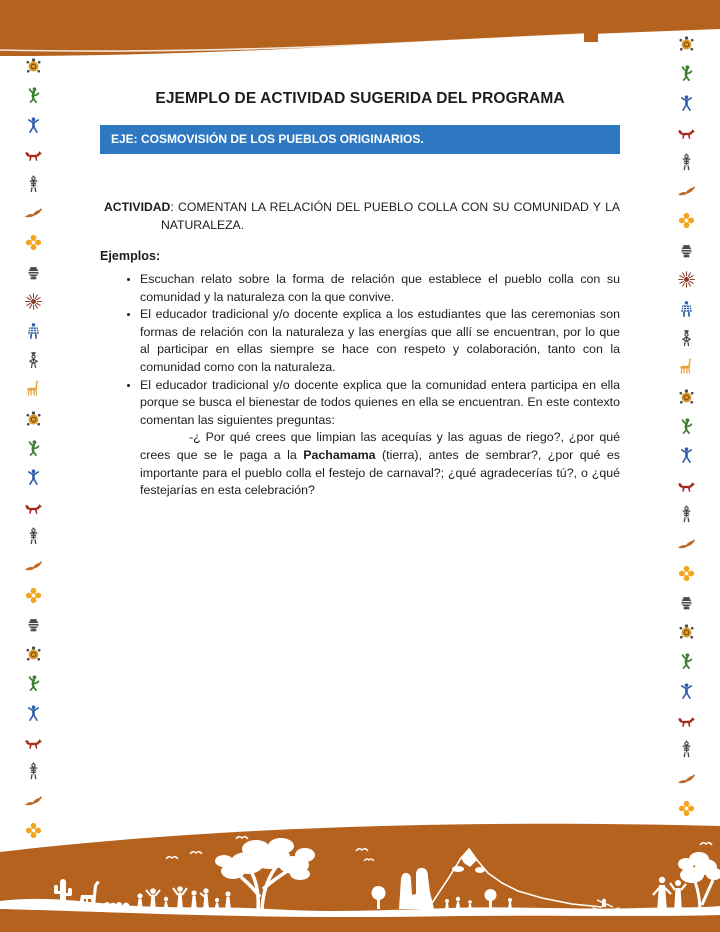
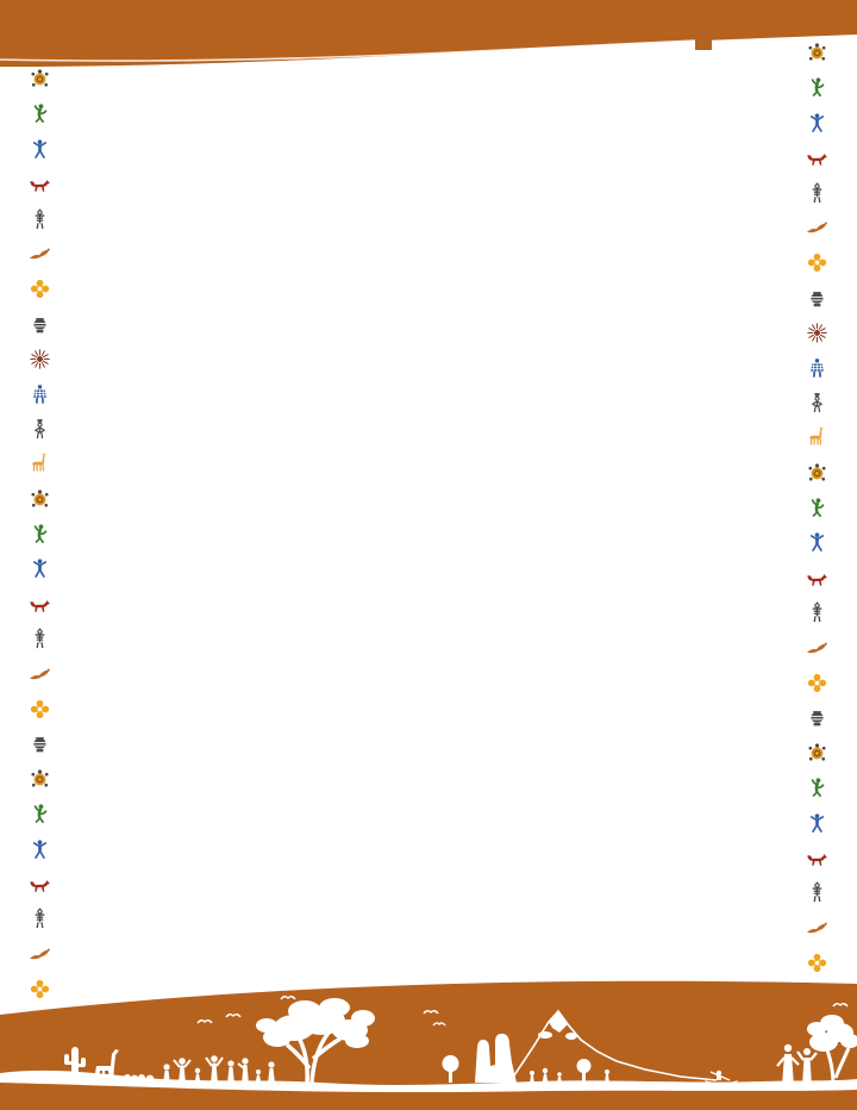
- EJEMPLO DE ACTIVIDAD SUGERIDA DEL PROGRAMA
- EJE: COSMOVISIÓN DE LOS PUEBLOS ORIGINARIOS.
- ACTIVIDAD: COMENTAN LA RELACIÓN DEL PUEBLO COLLA CON SU COMUNIDAD Y LA NATURALEZA.
- Ejemplos:
- Escuchan relato sobre la forma de relación que establece el pueblo colla con su comunidad y la naturaleza con la que convive.
- El educador tradicional y/o docente explica a los estudiantes que las ceremonias son formas de relación con la naturaleza y las energías que allí se encuentran, por lo que al participar en ellas siempre se hace con respeto y colaboración, tanto con la comunidad como con la naturaleza.
- El educador tradicional y/o docente explica que la comunidad entera participa en ella porque se busca el bienestar de todos quienes en ella se encuentran. En este contexto comentan las siguientes preguntas:
- -¿ Por qué crees que limpian las acequías y las aguas de riego?, ¿por qué crees que se le paga a la Pachamama (tierra), antes de sembrar?, ¿por qué es importante para el pueblo colla el festejo de carnaval?; ¿qué agradecerías tú?, o ¿qué festejarías en esta celebración?
